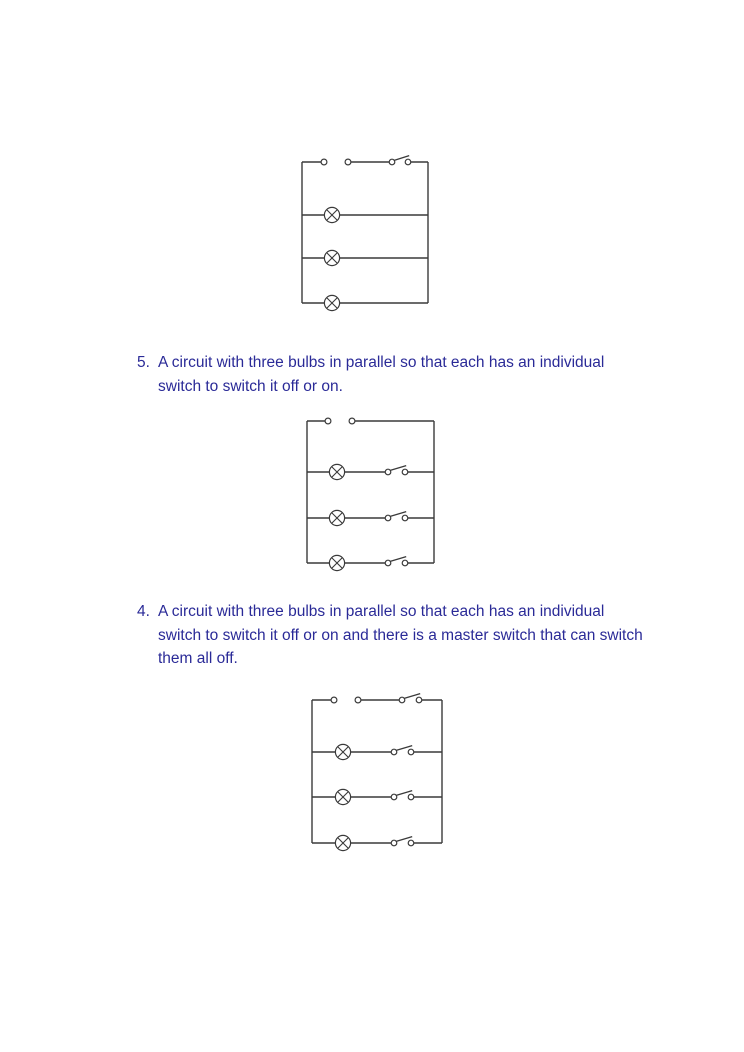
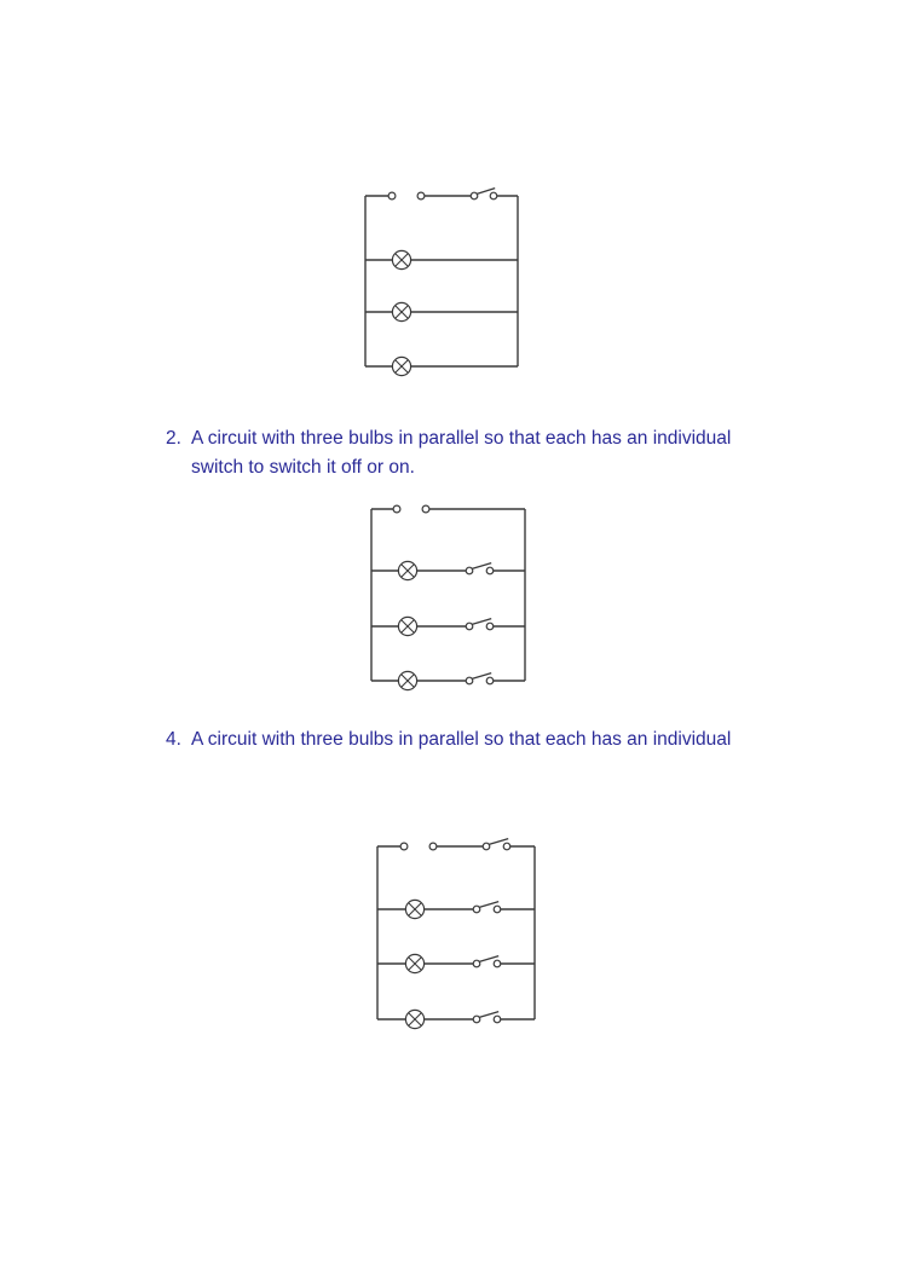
- 5.
+ 2.
  A circuit with three bulbs in parallel so that each has an individual
  switch to switch it off or on.
  4.
  A circuit with three bulbs in parallel so that each has an individual
- switch to switch it off or on and there is a master switch that can switch
- them all off.
